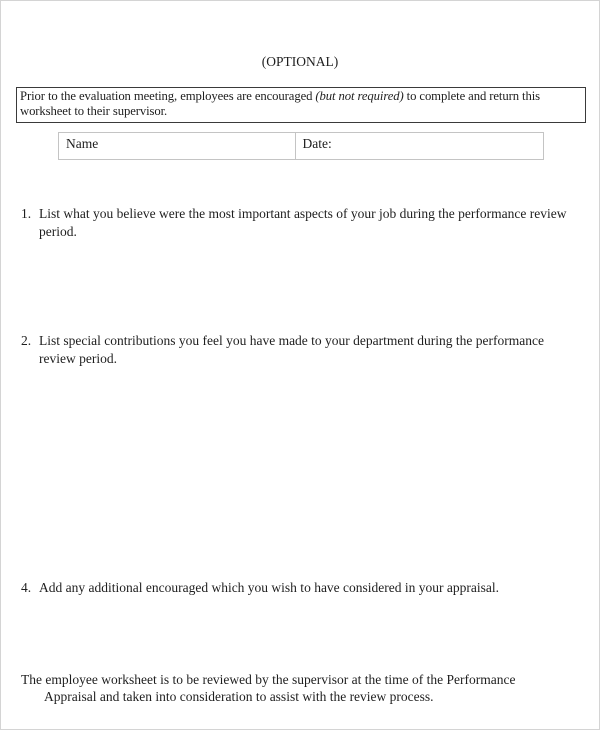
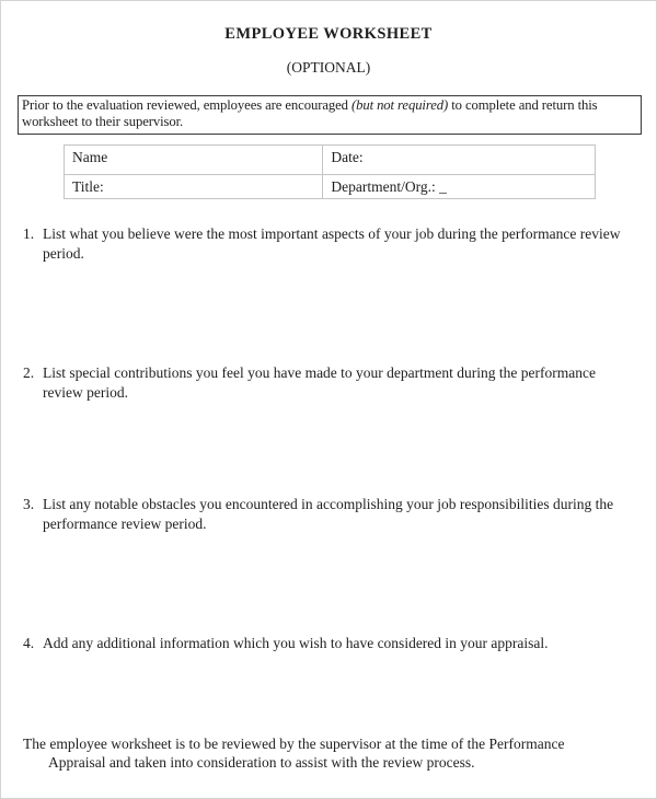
+ EMPLOYEE WORKSHEET
  (OPTIONAL)
- Prior to the evaluation meeting, employees are encouraged (but not required) to complete and return this worksheet to their supervisor.
+ Prior to the evaluation reviewed, employees are encouraged (but not required) to complete and return this worksheet to their supervisor.
  Name	Date:
+ Title:	Department/Org.: _
  1.
  List what you believe were the most important aspects of your job during the performance review period.
  2.
  List special contributions you feel you have made to your department during the performance review period.
+ 3.
+ List any notable obstacles you encountered in accomplishing your job responsibilities during the performance review period.
  4.
- Add any additional encouraged which you wish to have considered in your appraisal.
+ Add any additional information which you wish to have considered in your appraisal.
  The employee worksheet is to be reviewed by the supervisor at the time of the Performance Appraisal and taken into consideration to assist with the review process.
